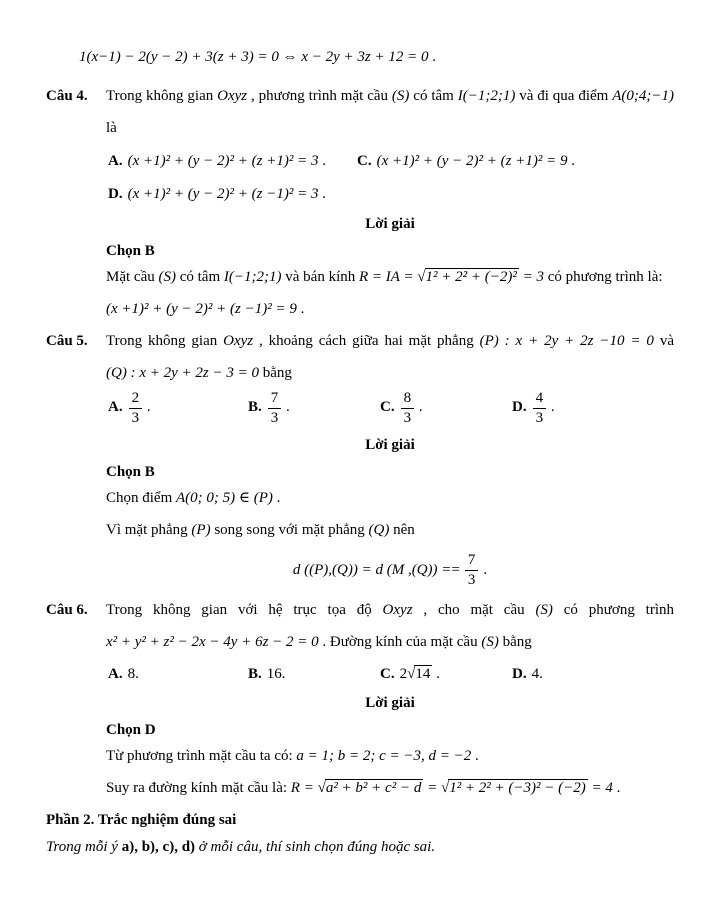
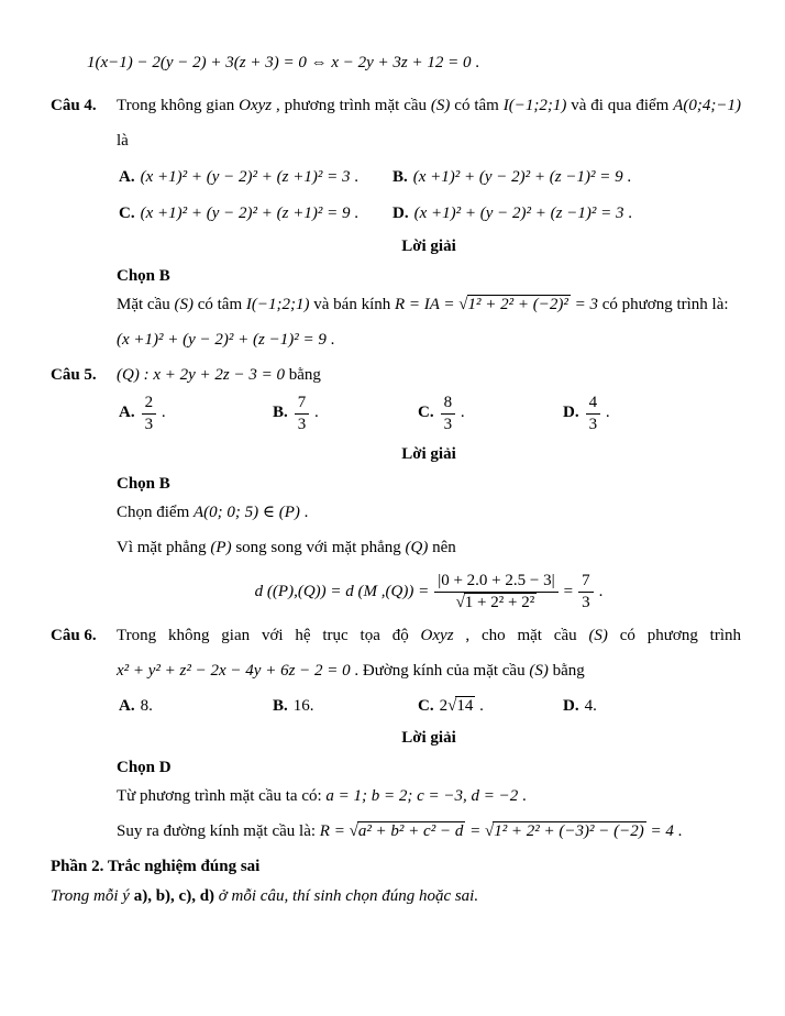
  1(x−1) − 2(y − 2) + 3(z + 3) = 0 ⇔ x − 2y + 3z + 12 = 0 .
  Câu 4.
  Trong không gian Oxyz , phương trình mặt cầu (S) có tâm I(−1;2;1) và đi qua điểm A(0;4;−1)
  là
  A. (x +1)² + (y − 2)² + (z +1)² = 3 .
+ B. (x +1)² + (y − 2)² + (z −1)² = 9 .
  C. (x +1)² + (y − 2)² + (z +1)² = 9 .
  D. (x +1)² + (y − 2)² + (z −1)² = 3 .
  Lời giải
  Chọn B
  Mặt cầu (S) có tâm I(−1;2;1) và bán kính R = IA = √1² + 2² + (−2)² = 3 có phương trình là:
  (x +1)² + (y − 2)² + (z −1)² = 9 .
  Câu 5.
- Trong không gian Oxyz , khoảng cách giữa hai mặt phẳng (P) : x + 2y + 2z −10 = 0 và
  (Q) : x + 2y + 2z − 3 = 0 bằng
  A.
  2
  3
  .
  B.
  7
  3
  .
  C.
  8
  3
  .
  D.
  4
  3
  .
  Lời giải
  Chọn B
  Chọn điểm A(0; 0; 5) ∈ (P) .
  Vì mặt phẳng (P) song song với mặt phẳng (Q) nên
  d ((P),(Q)) = d (M ,(Q)) =
+ |0 + 2.0 + 2.5 − 3|
+ √1 + 2² + 2²
  =
  7
  3
  .
  Câu 6.
  Trong không gian với hệ trục tọa độ Oxyz , cho mặt cầu (S) có phương trình
  x² + y² + z² − 2x − 4y + 6z − 2 = 0 . Đường kính của mặt cầu (S) bằng
  A. 8.
  B. 16.
  C. 2√14 .
  D. 4.
  Lời giải
  Chọn D
  Từ phương trình mặt cầu ta có: a = 1; b = 2; c = −3, d = −2 .
  Suy ra đường kính mặt cầu là: R = √a² + b² + c² − d = √1² + 2² + (−3)² − (−2) = 4 .
  Phần 2. Trắc nghiệm đúng sai
  Trong mỗi ý a), b), c), d) ở mỗi câu, thí sinh chọn đúng hoặc sai.
